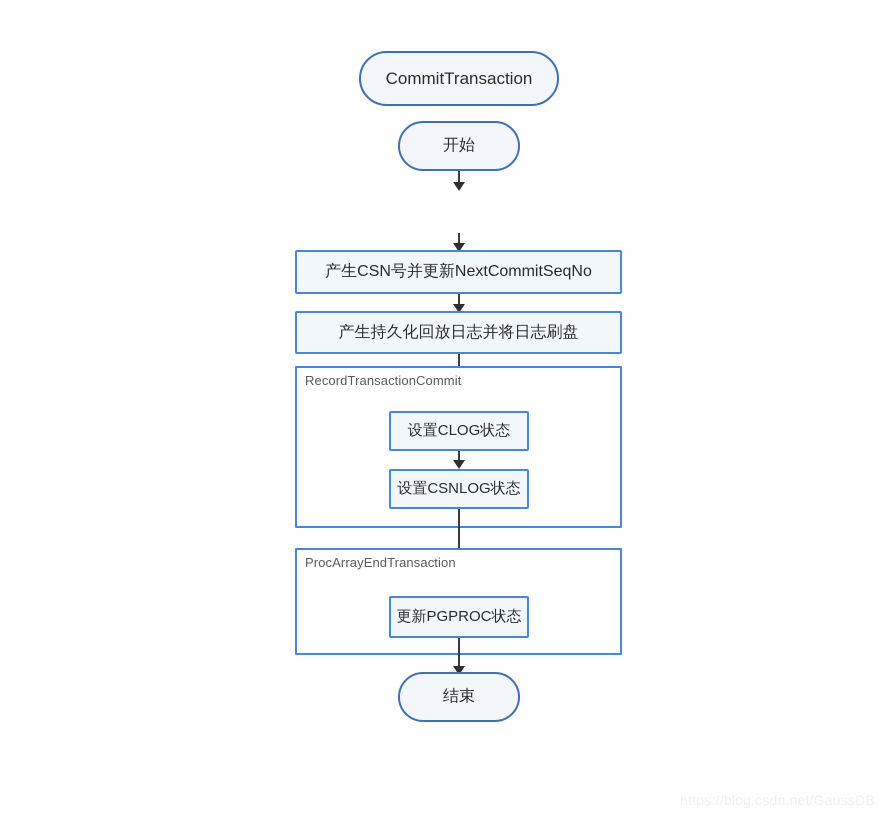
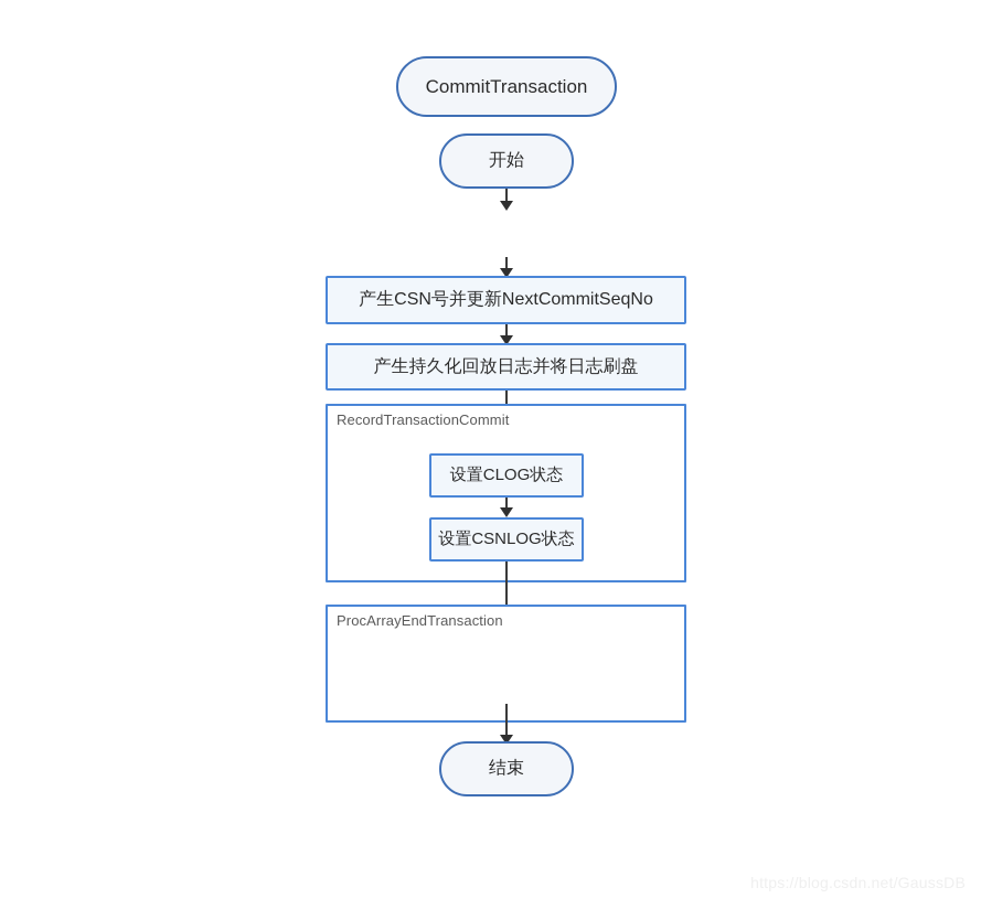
  CommitTransaction
  开始
  产生CSN号并更新NextCommitSeqNo
  产生持久化回放日志并将日志刷盘
  RecordTransactionCommit
  设置CLOG状态
  设置CSNLOG状态
  ProcArrayEndTransaction
- 更新PGPROC状态
  结束
